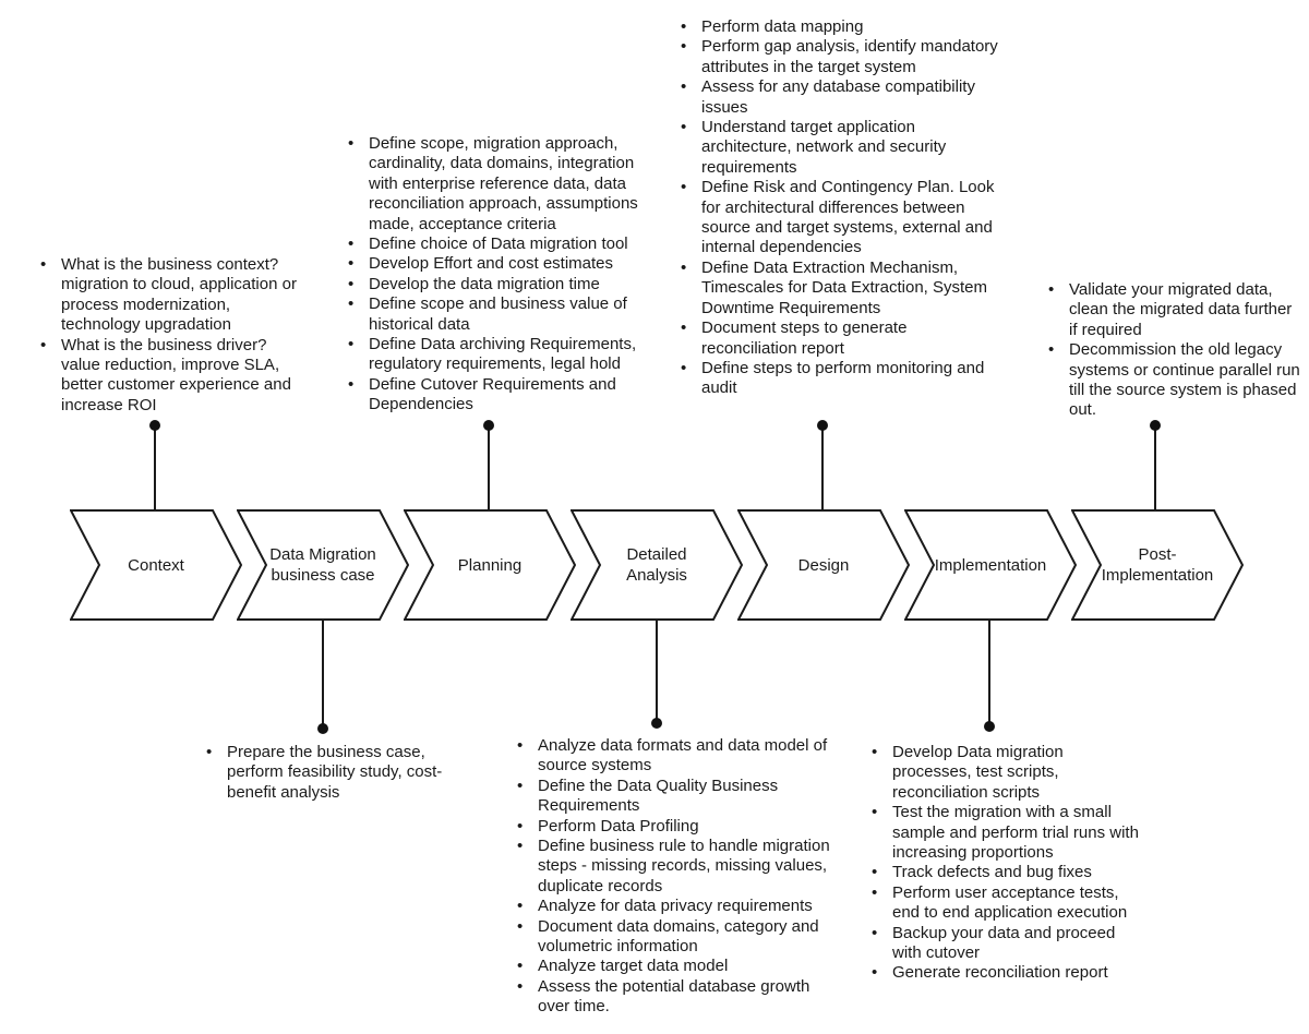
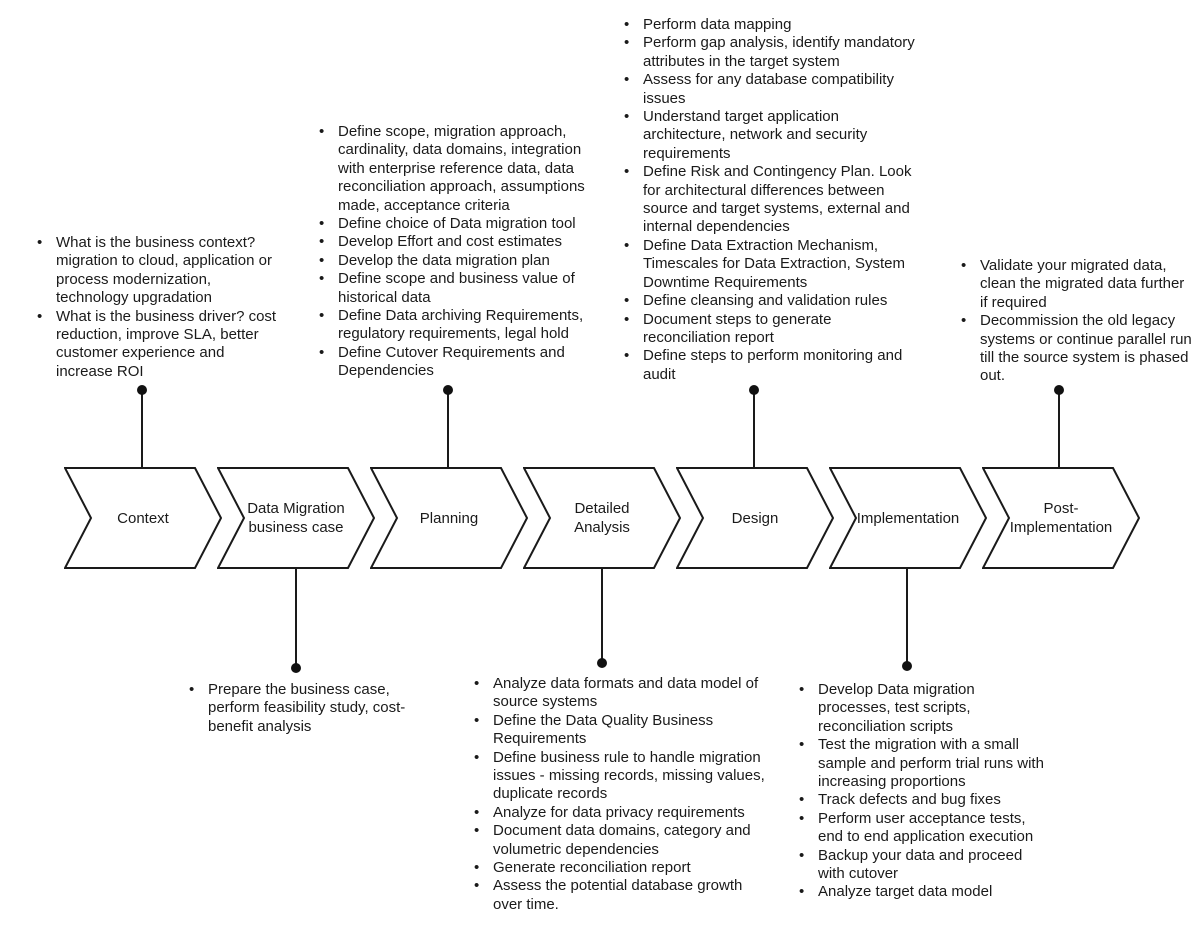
  What is the business context? migration to cloud, application or process modernization, technology upgradation
- What is the business driver? value reduction, improve SLA, better customer experience and increase ROI
+ What is the business driver? cost reduction, improve SLA, better customer experience and increase ROI
  Define scope, migration approach, cardinality, data domains, integration with enterprise reference data, data reconciliation approach, assumptions made, acceptance criteria
  Define choice of Data migration tool
  Develop Effort and cost estimates
- Develop the data migration time
+ Develop the data migration plan
  Define scope and business value of historical data
  Define Data archiving Requirements, regulatory requirements, legal hold
  Define Cutover Requirements and Dependencies
  Perform data mapping
  Perform gap analysis, identify mandatory attributes in the target system
  Assess for any database compatibility issues
  Understand target application architecture, network and security requirements
  Define Risk and Contingency Plan. Look for architectural differences between source and target systems, external and internal dependencies
  Define Data Extraction Mechanism, Timescales for Data Extraction, System Downtime Requirements
+ Define cleansing and validation rules
  Document steps to generate reconciliation report
  Define steps to perform monitoring and audit
  Validate your migrated data, clean the migrated data further if required
  Decommission the old legacy systems or continue parallel run till the source system is phased out.
  Prepare the business case, perform feasibility study, cost-benefit analysis
  Analyze data formats and data model of source systems
  Define the Data Quality Business Requirements
- Perform Data Profiling
- Define business rule to handle migration steps - missing records, missing values, duplicate records
+ Define business rule to handle migration issues - missing records, missing values, duplicate records
  Analyze for data privacy requirements
- Document data domains, category and volumetric information
+ Document data domains, category and volumetric dependencies
- Analyze target data model
+ Generate reconciliation report
  Assess the potential database growth over time.
  Develop Data migration processes, test scripts, reconciliation scripts
  Test the migration with a small sample and perform trial runs with increasing proportions
  Track defects and bug fixes
  Perform user acceptance tests, end to end application execution
  Backup your data and proceed with cutover
- Generate reconciliation report
+ Analyze target data model
  Context
  Data Migration business case
  Planning
  Detailed Analysis
  Design
  Implementation
  Post-Implementation
